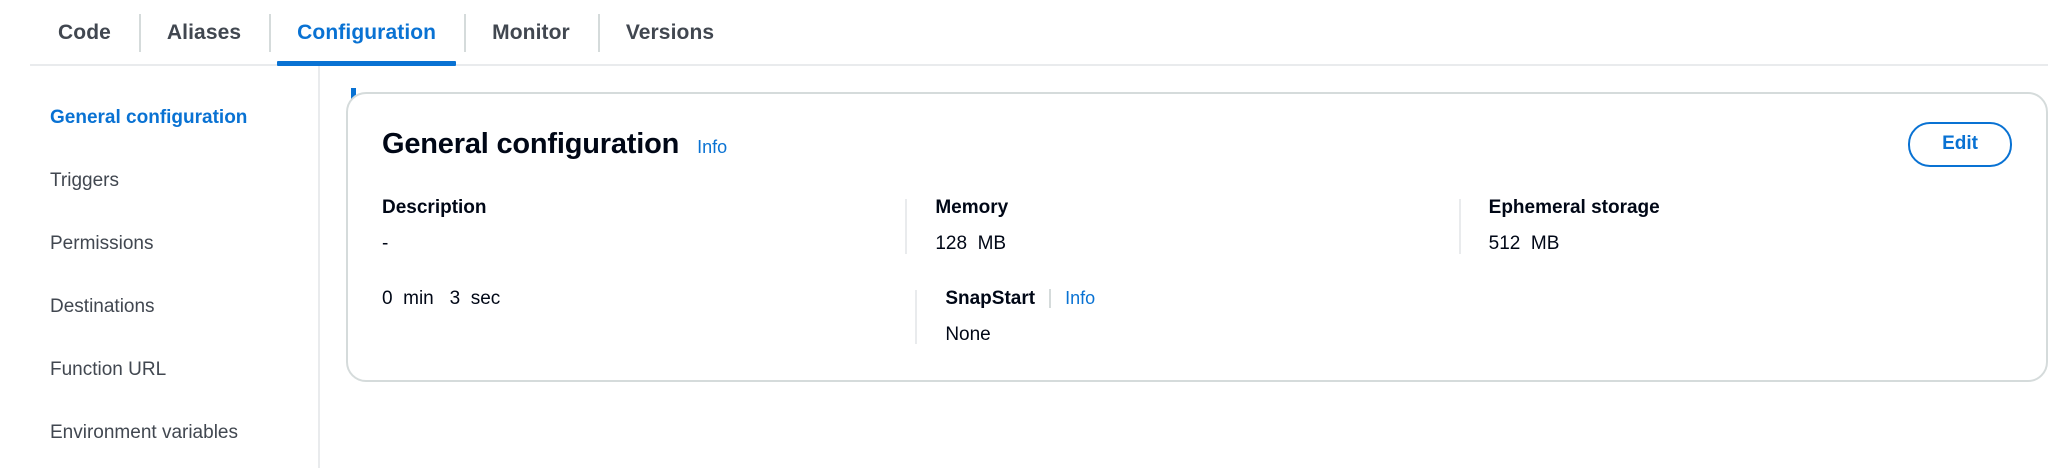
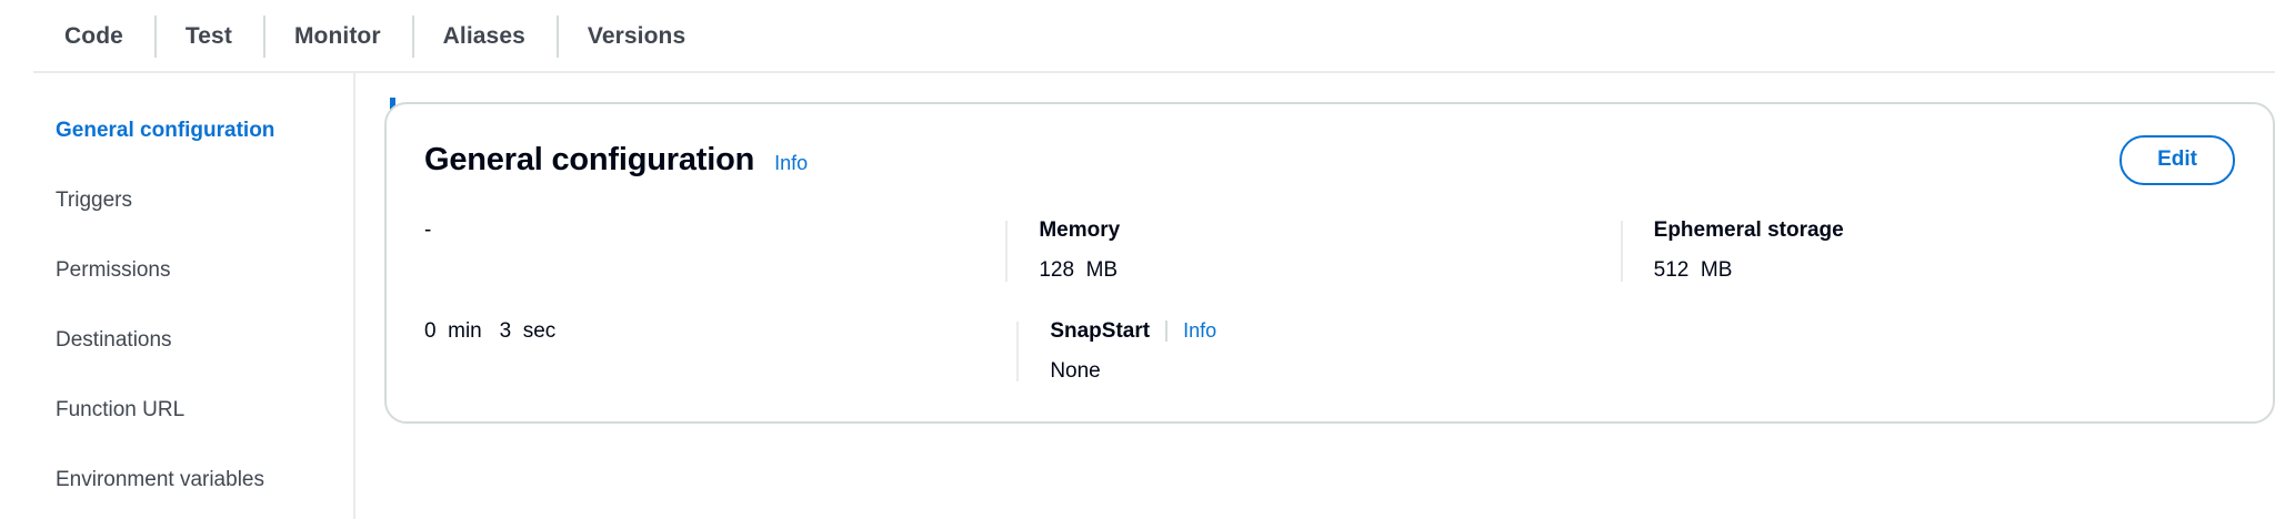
  Code
+ Test
- Aliases
+ Monitor
- Configuration
- Monitor
+ Aliases
  Versions
  General configuration
  Triggers
  Permissions
  Destinations
  Function URL
  Environment variables
  General configuration
  Info
  Edit
- Description
  -
  Memory
  128 MB
  Ephemeral storage
  512 MB
  0 min 3 sec
  SnapStart
  Info
  None
